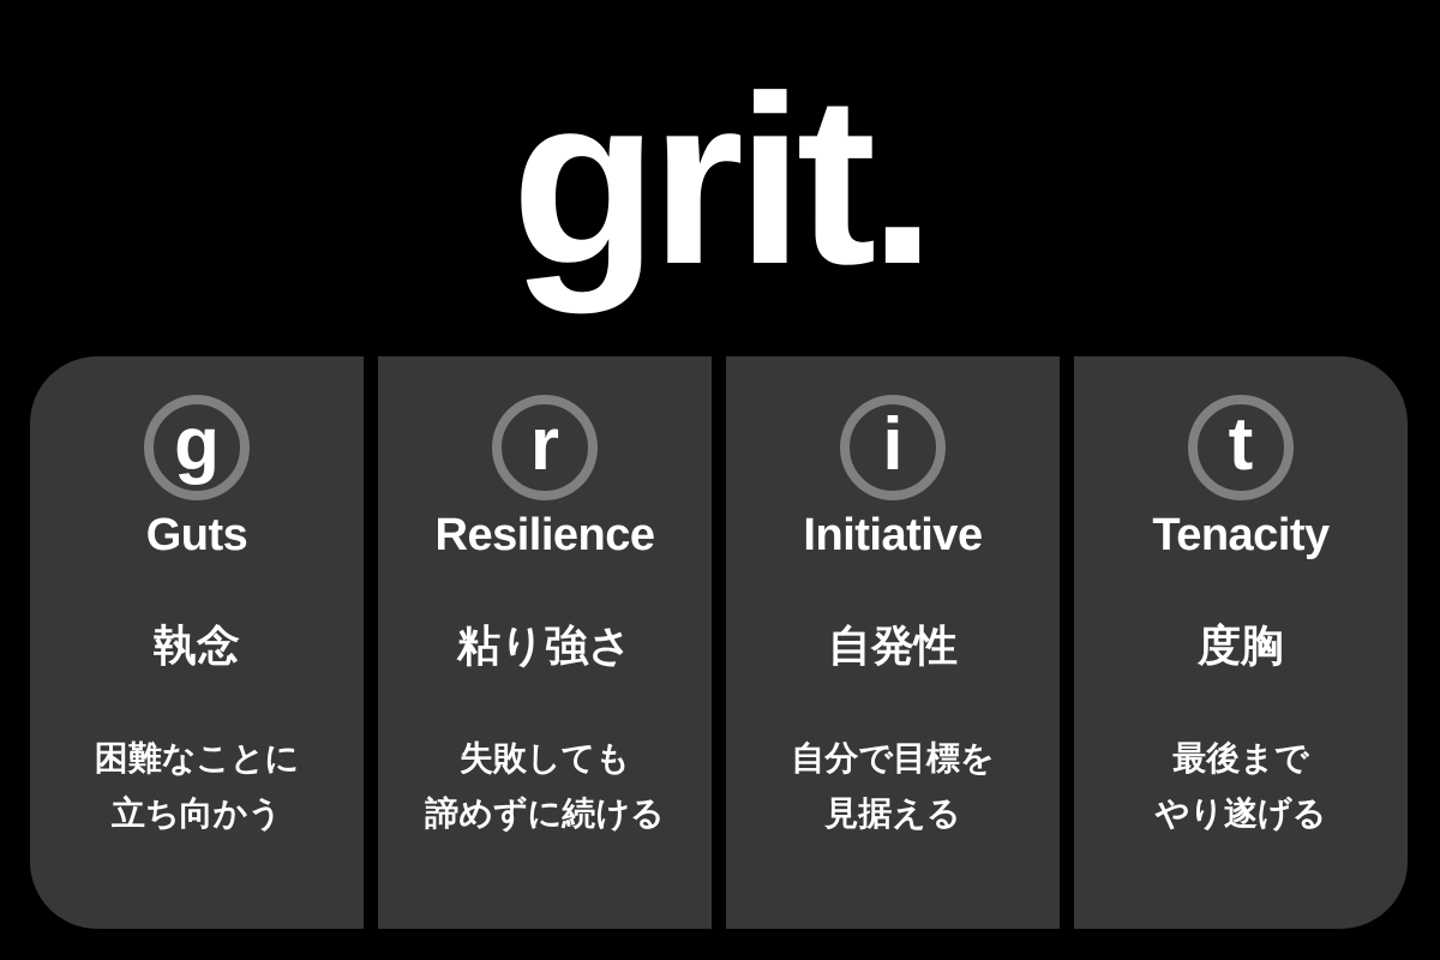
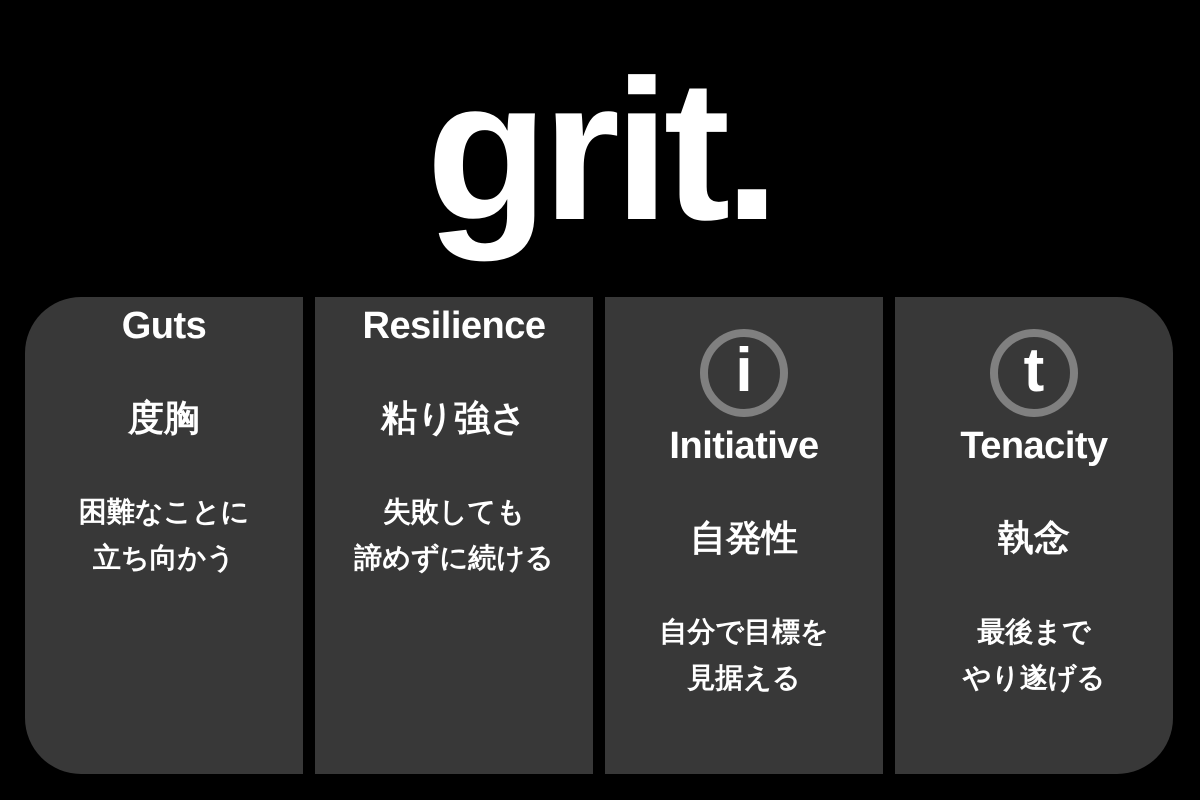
  grit.
- g
  Guts
- 執念
+ 度胸
  困難なことに
  立ち向かう
- r
  Resilience
  粘り強さ
  失敗しても
  諦めずに続ける
  i
  Initiative
  自発性
  自分で目標を
  見据える
  t
  Tenacity
- 度胸
+ 執念
  最後まで
  やり遂げる
